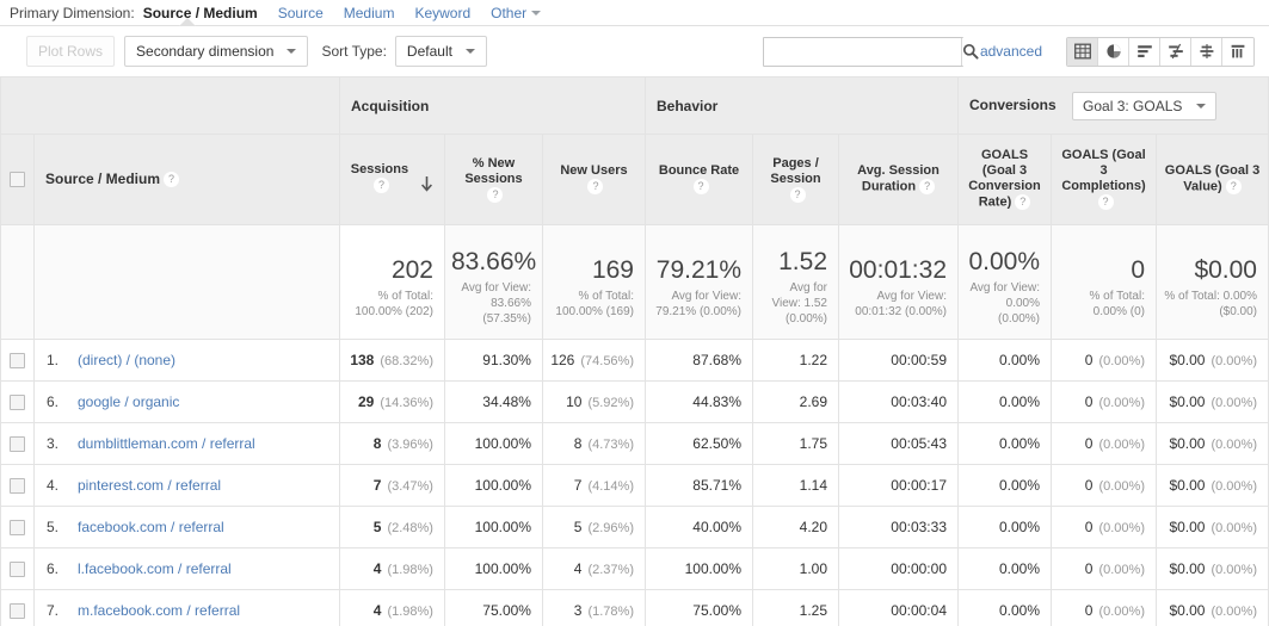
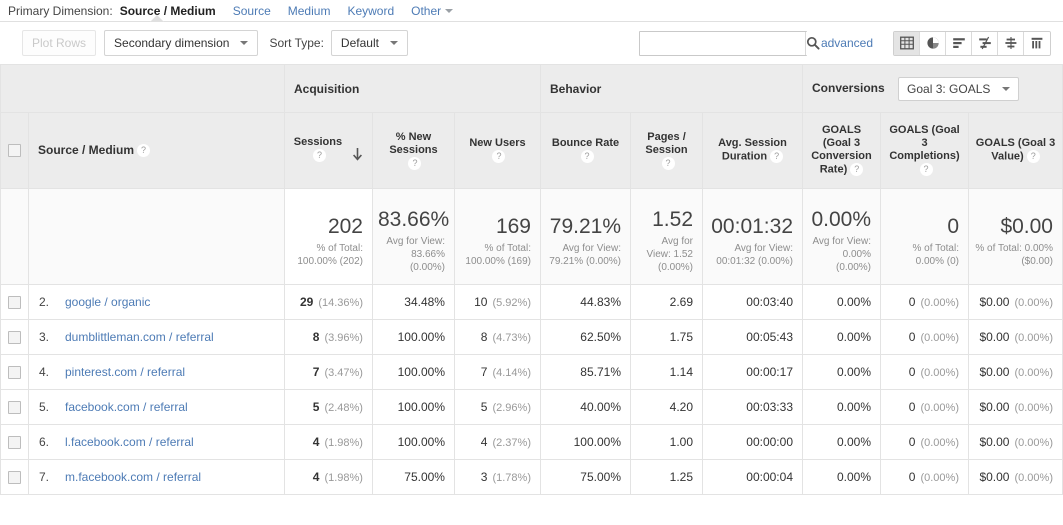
  Primary Dimension:
  Source / Medium
  Source
  Medium
  Keyword
  Other
  Plot Rows
  Secondary dimension
  Sort Type:
  Default
  advanced
  	Acquisition	Behavior	Conversions Goal 3: GOALS
  	Source / Medium ?	Sessions ?	% New Sessions?	New Users?	Bounce Rate?	Pages / Session?	Avg. Session Duration ?	GOALS (Goal 3 Conversion Rate) ?	GOALS (Goal 3 Completions)?	GOALS (Goal 3 Value) ?
- 		202 % of Total: 100.00% (202)	83.66% Avg for View: 83.66% (57.35%)	169 % of Total: 100.00% (169)	79.21% Avg for View: 79.21% (0.00%)	1.52 Avg for View: 1.52 (0.00%)	00:01:32 Avg for View: 00:01:32 (0.00%)	0.00% Avg for View: 0.00% (0.00%)	0 % of Total: 0.00% (0)	$0.00 % of Total: 0.00% ($0.00)
+ 		202 % of Total: 100.00% (202)	83.66% Avg for View: 83.66% (0.00%)	169 % of Total: 100.00% (169)	79.21% Avg for View: 79.21% (0.00%)	1.52 Avg for View: 1.52 (0.00%)	00:01:32 Avg for View: 00:01:32 (0.00%)	0.00% Avg for View: 0.00% (0.00%)	0 % of Total: 0.00% (0)	$0.00 % of Total: 0.00% ($0.00)
- 	1. (direct) / (none)	138 (68.32%)	91.30%	126 (74.56%)	87.68%	1.22	00:00:59	0.00%	0 (0.00%)	$0.00 (0.00%)
- 	6. google / organic	29 (14.36%)	34.48%	10 (5.92%)	44.83%	2.69	00:03:40	0.00%	0 (0.00%)	$0.00 (0.00%)
+ 	2. google / organic	29 (14.36%)	34.48%	10 (5.92%)	44.83%	2.69	00:03:40	0.00%	0 (0.00%)	$0.00 (0.00%)
  	3. dumblittleman.com / referral	8 (3.96%)	100.00%	8 (4.73%)	62.50%	1.75	00:05:43	0.00%	0 (0.00%)	$0.00 (0.00%)
  	4. pinterest.com / referral	7 (3.47%)	100.00%	7 (4.14%)	85.71%	1.14	00:00:17	0.00%	0 (0.00%)	$0.00 (0.00%)
  	5. facebook.com / referral	5 (2.48%)	100.00%	5 (2.96%)	40.00%	4.20	00:03:33	0.00%	0 (0.00%)	$0.00 (0.00%)
  	6. l.facebook.com / referral	4 (1.98%)	100.00%	4 (2.37%)	100.00%	1.00	00:00:00	0.00%	0 (0.00%)	$0.00 (0.00%)
  	7. m.facebook.com / referral	4 (1.98%)	75.00%	3 (1.78%)	75.00%	1.25	00:00:04	0.00%	0 (0.00%)	$0.00 (0.00%)
